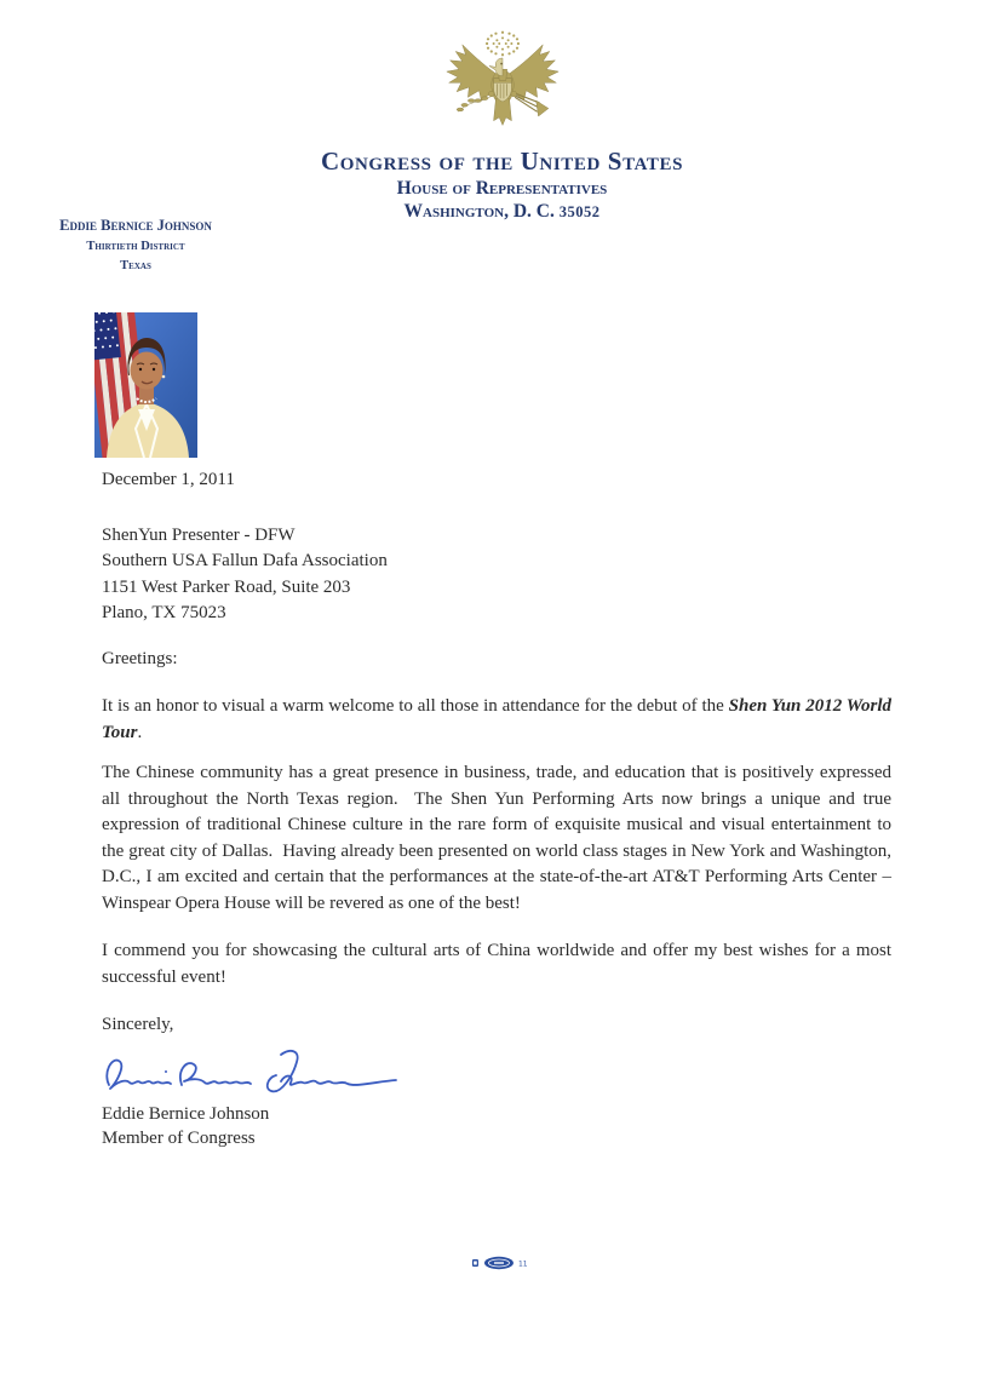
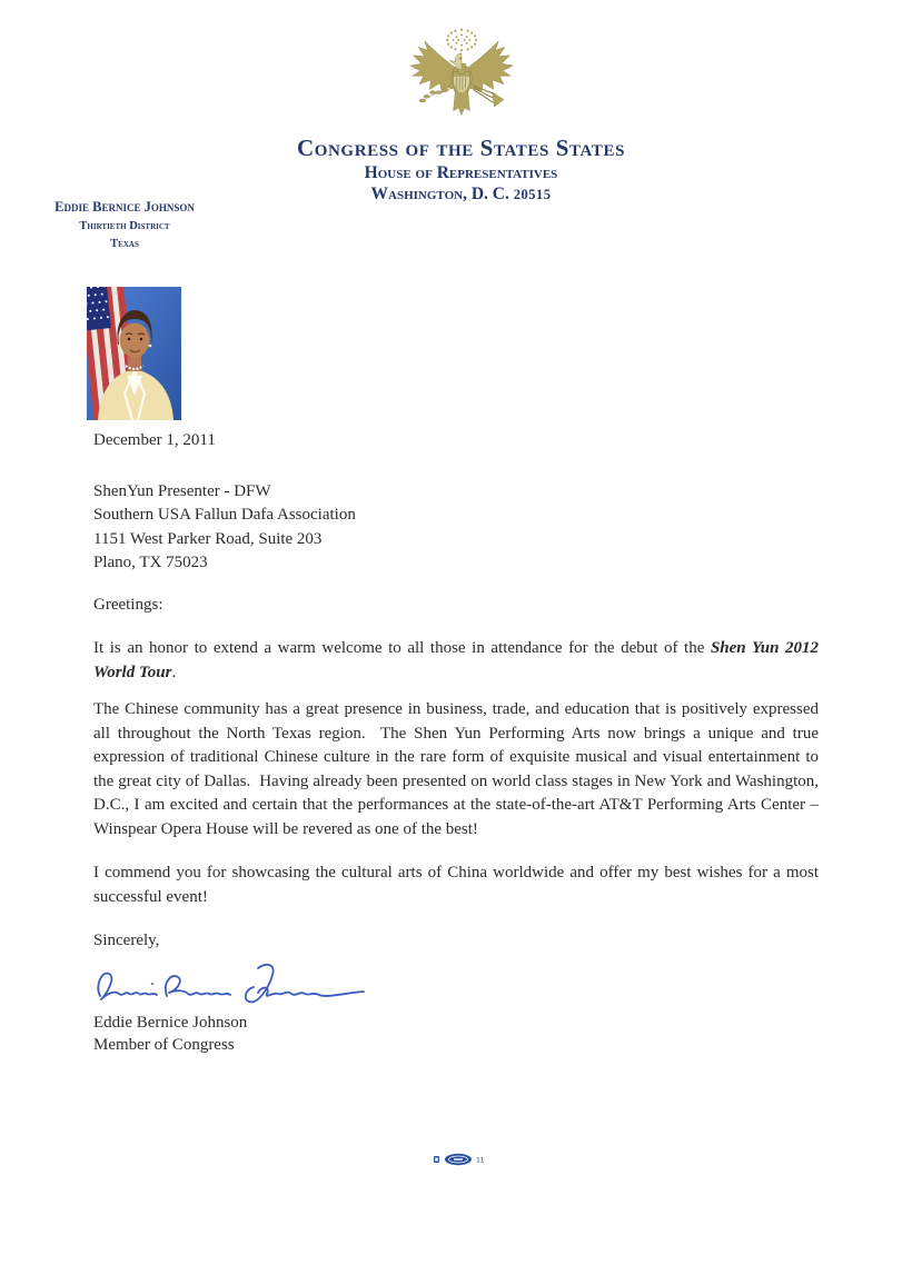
- Congress of the United States
+ Congress of the States States
  House of Representatives
- Washington, D. C. 35052
+ Washington, D. C. 20515
  Eddie Bernice Johnson
  Thirtieth District
  Texas
  December 1, 2011
  ShenYun Presenter - DFW
  Southern USA Fallun Dafa Association
  1151 West Parker Road, Suite 203
  Plano, TX 75023
  Greetings:
- It is an honor to visual a warm welcome to all those in attendance for the debut of the Shen Yun 2012 World Tour.
+ It is an honor to extend a warm welcome to all those in attendance for the debut of the Shen Yun 2012 World Tour.
  The Chinese community has a great presence in business, trade, and education that is positively expressed all throughout the North Texas region. The Shen Yun Performing Arts now brings a unique and true expression of traditional Chinese culture in the rare form of exquisite musical and visual entertainment to the great city of Dallas. Having already been presented on world class stages in New York and Washington, D.C., I am excited and certain that the performances at the state-of-the-art AT&T Performing Arts Center – Winspear Opera House will be revered as one of the best!
  I commend you for showcasing the cultural arts of China worldwide and offer my best wishes for a most successful event!
  Sincerely,
  Eddie Bernice Johnson
  Member of Congress
